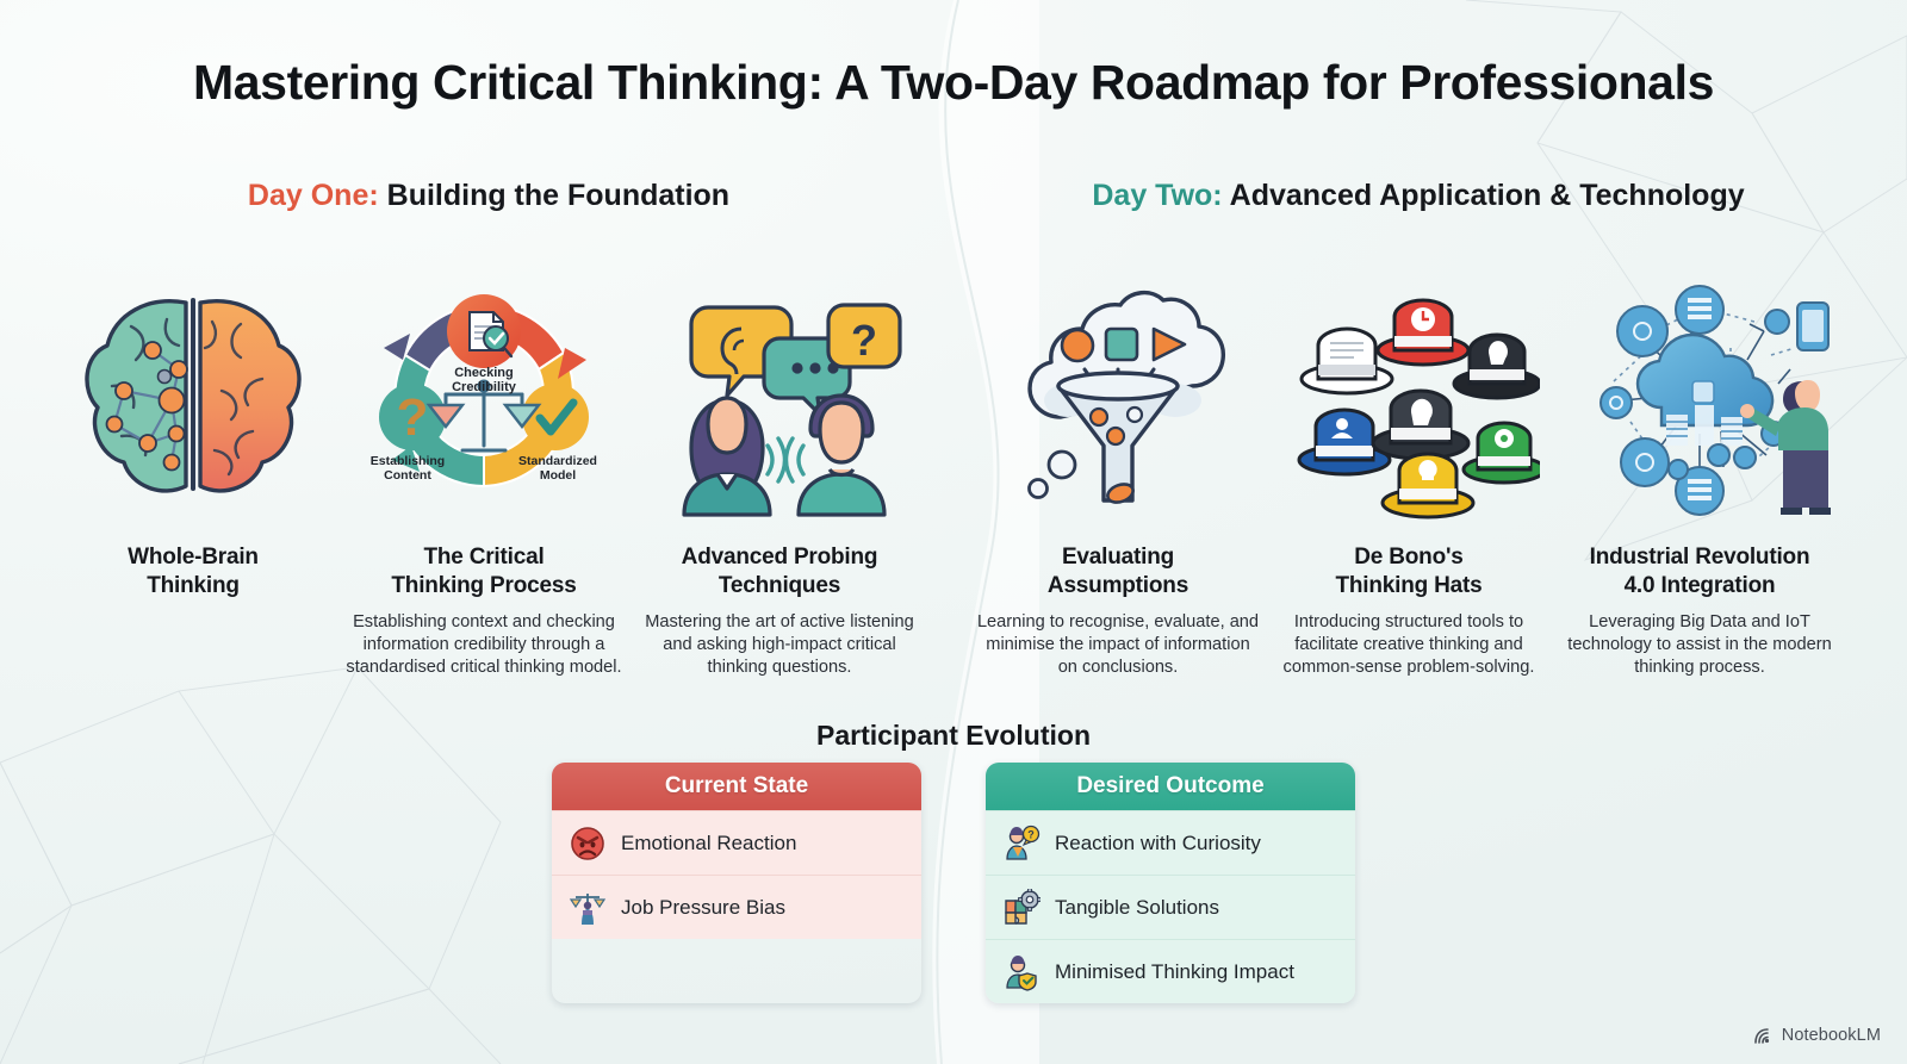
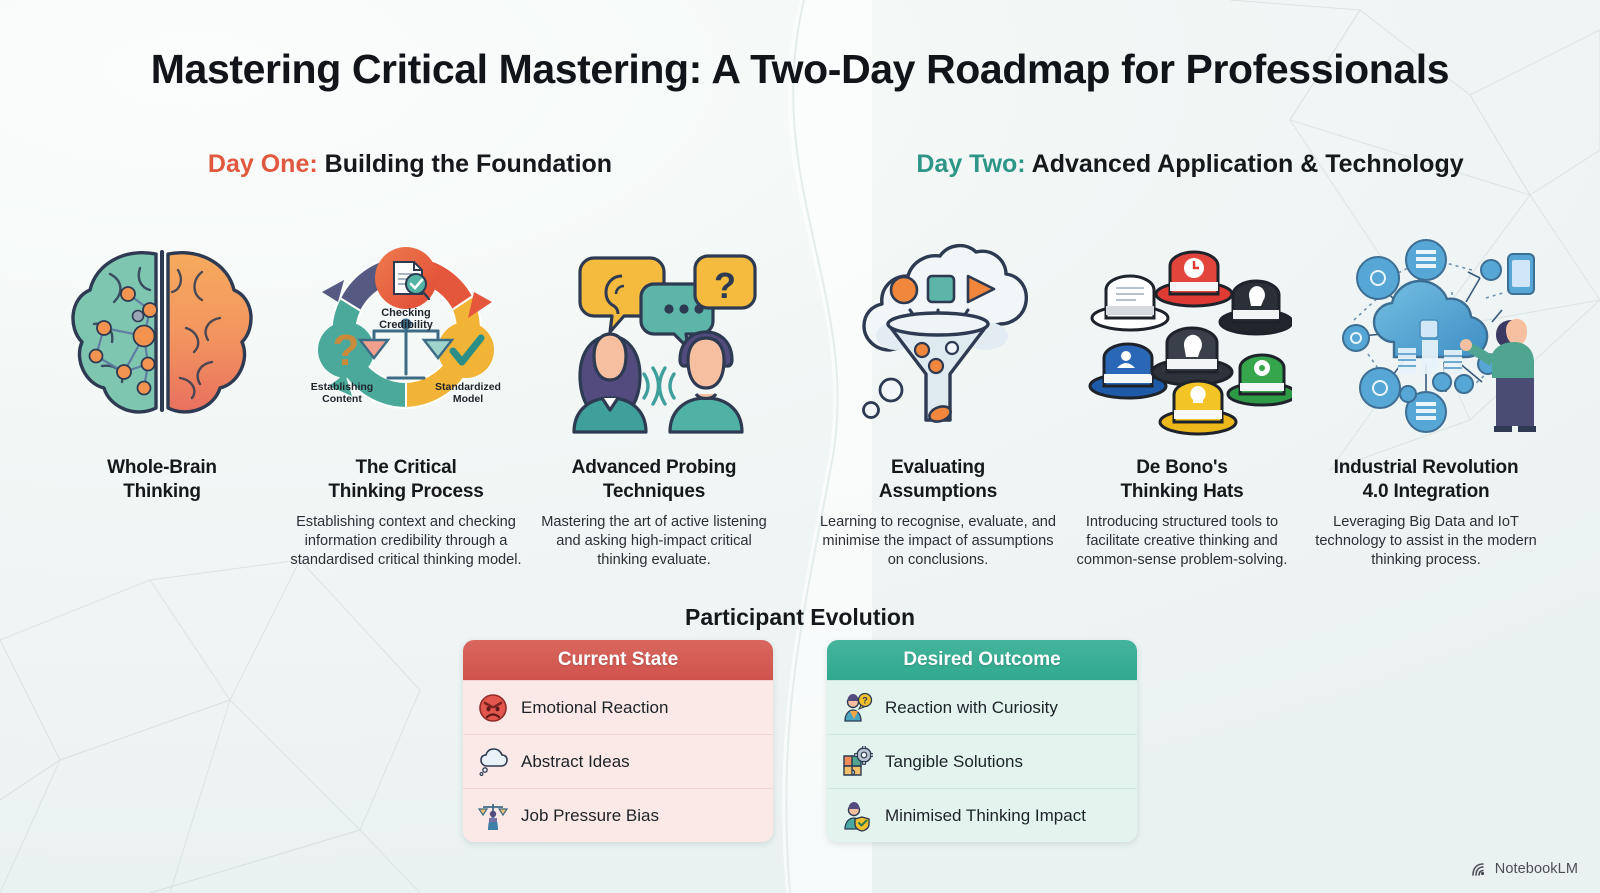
- Mastering Critical Thinking: A Two-Day Roadmap for Professionals
+ Mastering Critical Mastering: A Two-Day Roadmap for Professionals
  Day One: Building the Foundation
  Day Two: Advanced Application & Technology
  Whole-Brain
  Thinking
  ?
  Checking
  Credibility
  Establishing
  Content
  Standardized
  Model
  The Critical
  Thinking Process
  Establishing context and checking information credibility through a standardised critical thinking model.
  ?
  Advanced Probing
  Techniques
- Mastering the art of active listening and asking high-impact critical thinking questions.
+ Mastering the art of active listening and asking high-impact critical thinking evaluate.
  Evaluating
  Assumptions
- Learning to recognise, evaluate, and minimise the impact of information on conclusions.
+ Learning to recognise, evaluate, and minimise the impact of assumptions on conclusions.
  De Bono's
  Thinking Hats
  Introducing structured tools to facilitate creative thinking and common-sense problem-solving.
  Industrial Revolution
  4.0 Integration
  Leveraging Big Data and IoT technology to assist in the modern thinking process.
  Participant Evolution
  Current State
  Emotional Reaction
+ Abstract Ideas
  Job Pressure Bias
  Desired Outcome
  ?
  Reaction with Curiosity
  Tangible Solutions
  Minimised Thinking Impact
  NotebookLM
